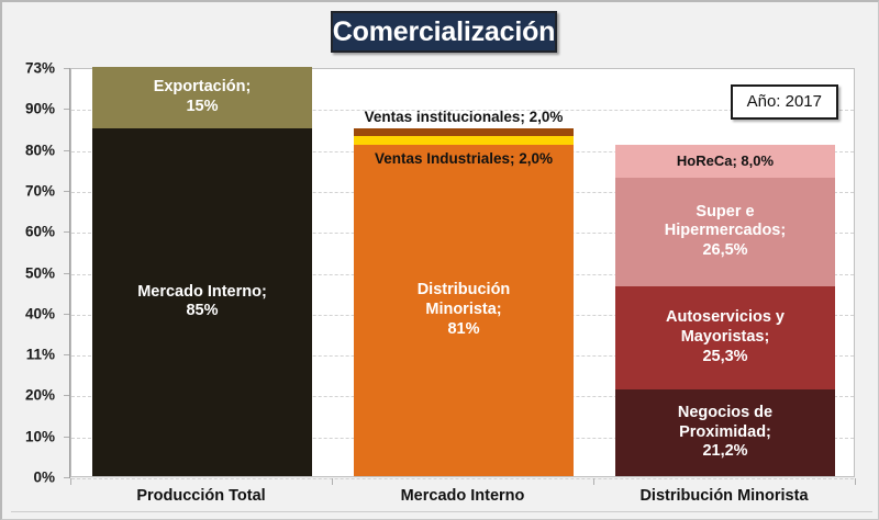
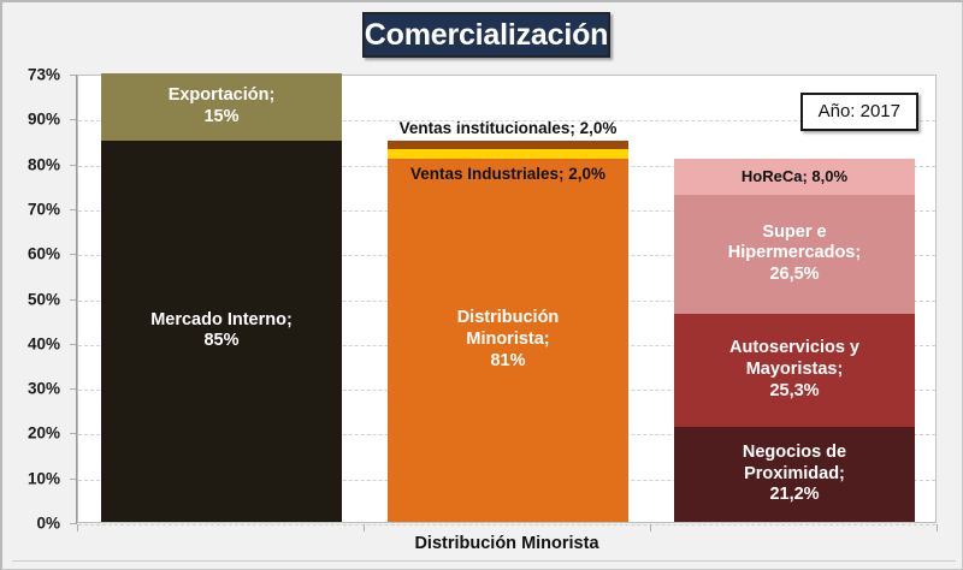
  Comercialización
  73%
  90%
  80%
  70%
  60%
  50%
  40%
- 11%
+ 30%
  20%
  10%
  0%
  Mercado Interno;
  85%
  Exportación;
  15%
  Distribución
  Minorista;
  81%
  Ventas Industriales; 2,0%
  Ventas institucionales; 2,0%
  Negocios de
  Proximidad;
  21,2%
  Autoservicios y
  Mayoristas;
  25,3%
  Super e
  Hipermercados;
  26,5%
  HoReCa; 8,0%
  Año: 2017
- Producción Total
- Mercado Interno
  Distribución Minorista
